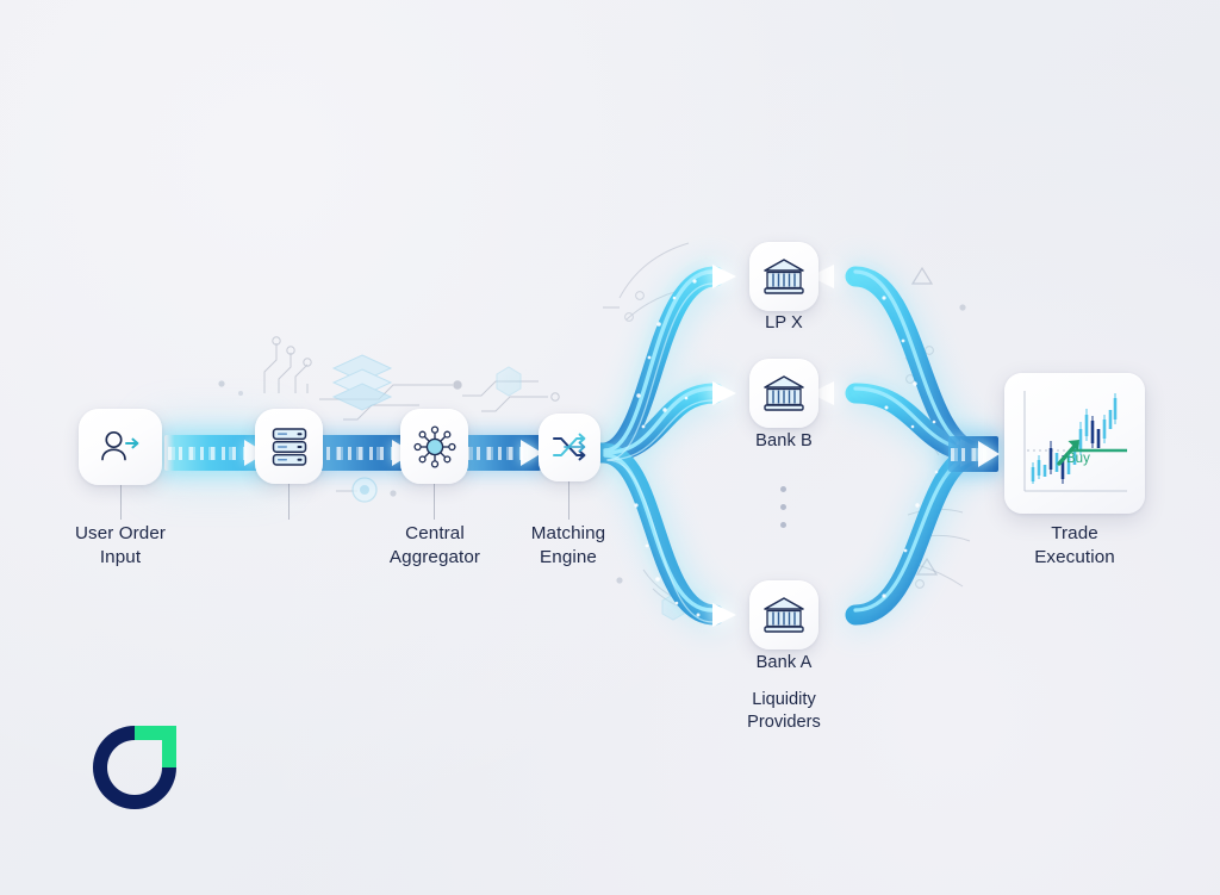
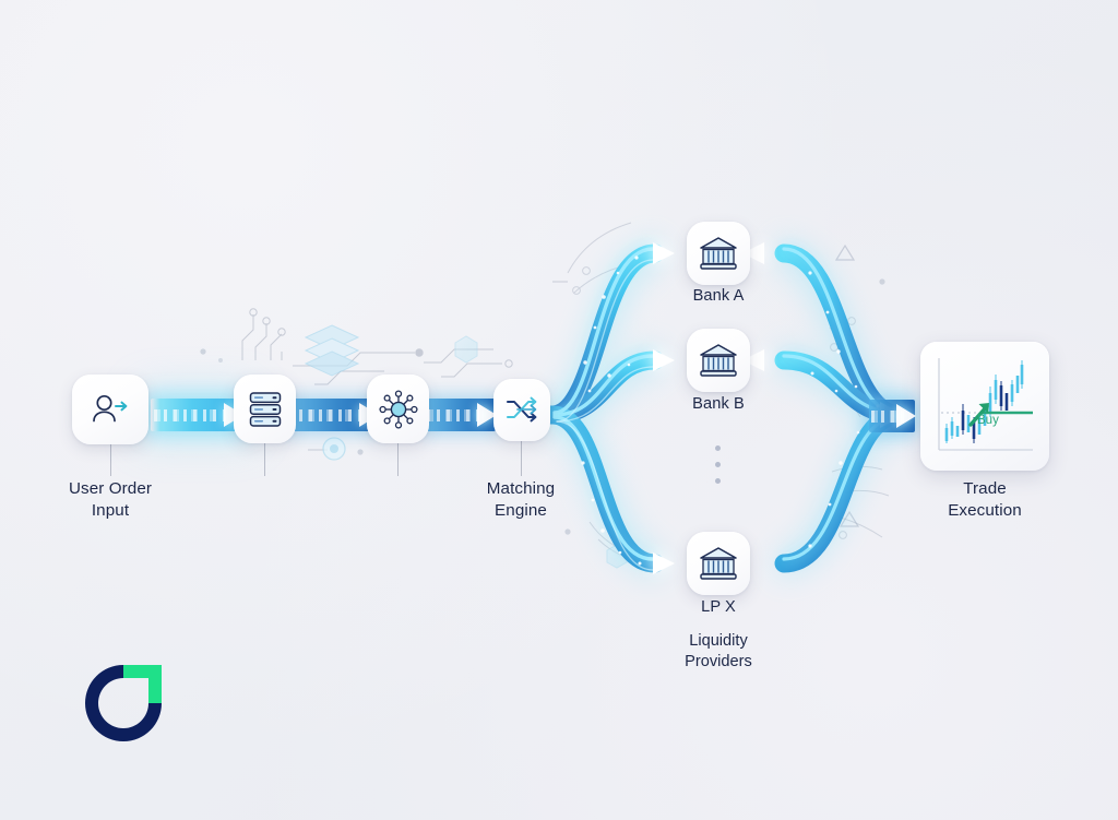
  User Order
  Input
- Central
- Aggregator
  Matching
  Engine
- LP X
+ Bank A
  Bank B
- Bank A
+ LP X
  Liquidity
  Providers
  Buy
  Trade
  Execution
